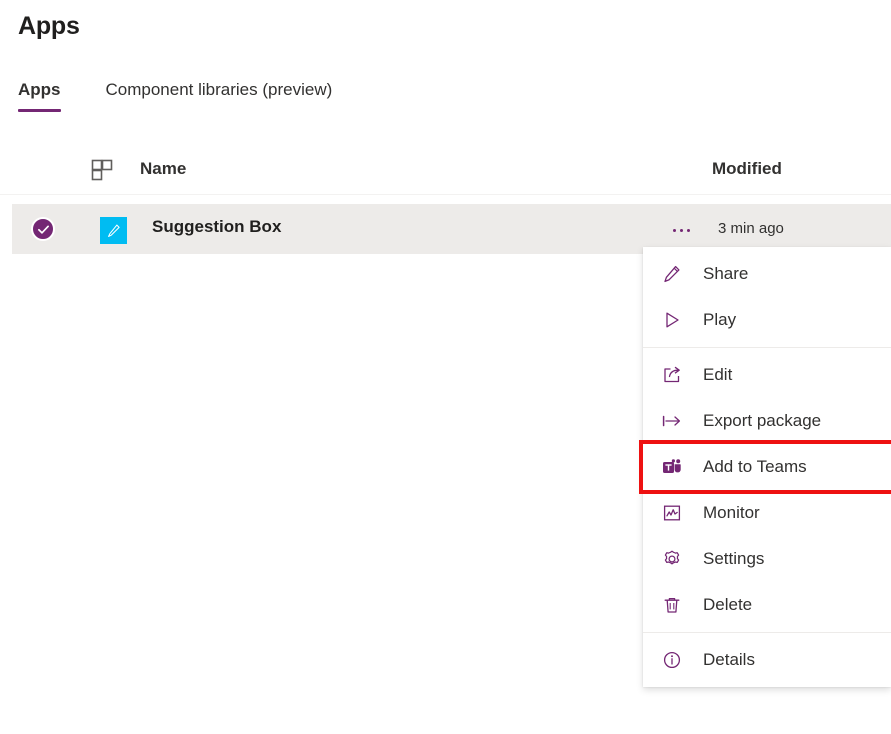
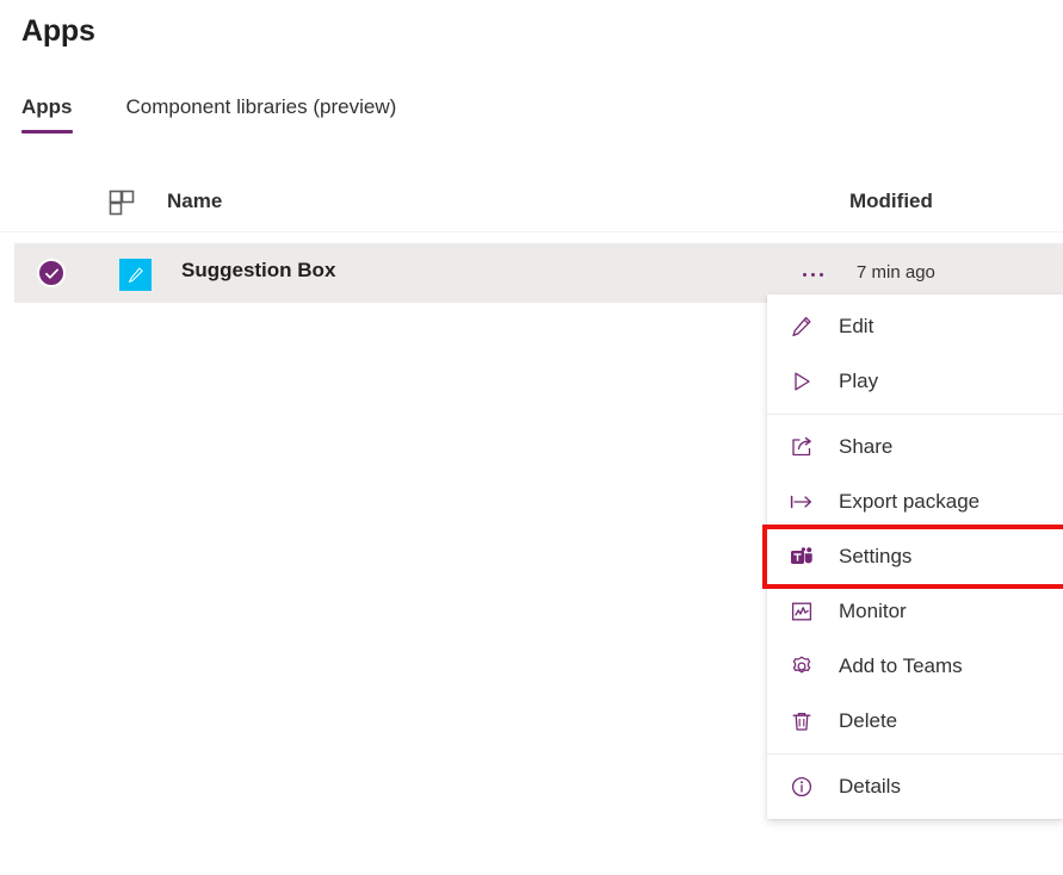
  Apps
  Apps
  Component libraries (preview)
  Name
  Modified
  Suggestion Box
- 3 min ago
+ 7 min ago
- Share
+ Edit
  Play
- Edit
+ Share
  Export package
- Add to Teams
+ Settings
  Monitor
- Settings
+ Add to Teams
  Delete
  Details
